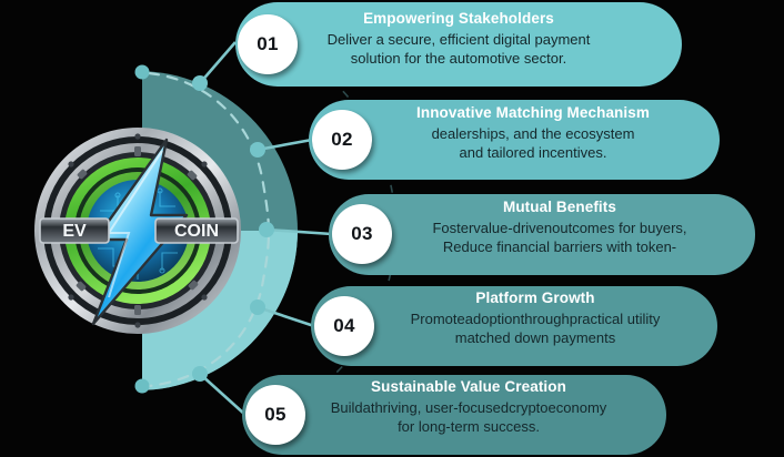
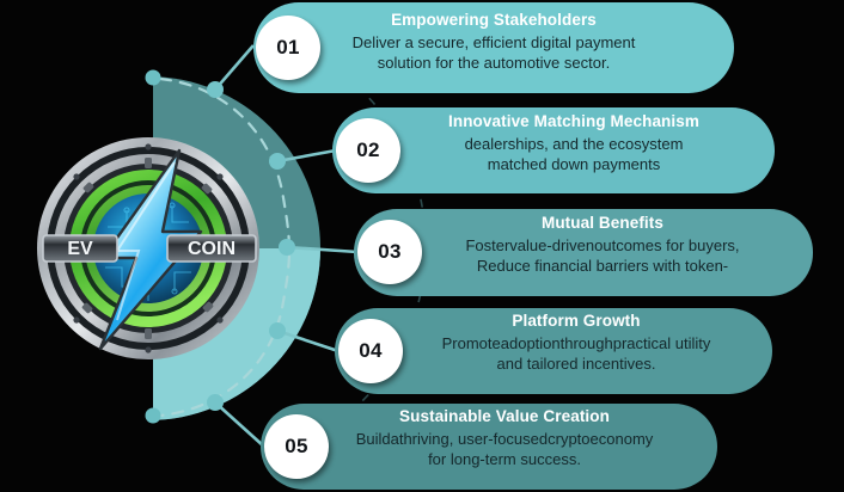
  EV
  COIN
  Empowering Stakeholders
  Deliver a secure, efficient digital payment
  solution for the automotive sector.
  Innovative Matching Mechanism
  dealerships, and the ecosystem
- and tailored incentives.
+ matched down payments
  Mutual Benefits
  Fostervalue-drivenoutcomes for buyers,
  Reduce financial barriers with token-
  Platform Growth
  Promoteadoptionthroughpractical utility
- matched down payments
+ and tailored incentives.
  Sustainable Value Creation
  Buildathriving, user-focusedcryptoeconomy
  for long-term success.
  01
  02
  03
  04
  05
